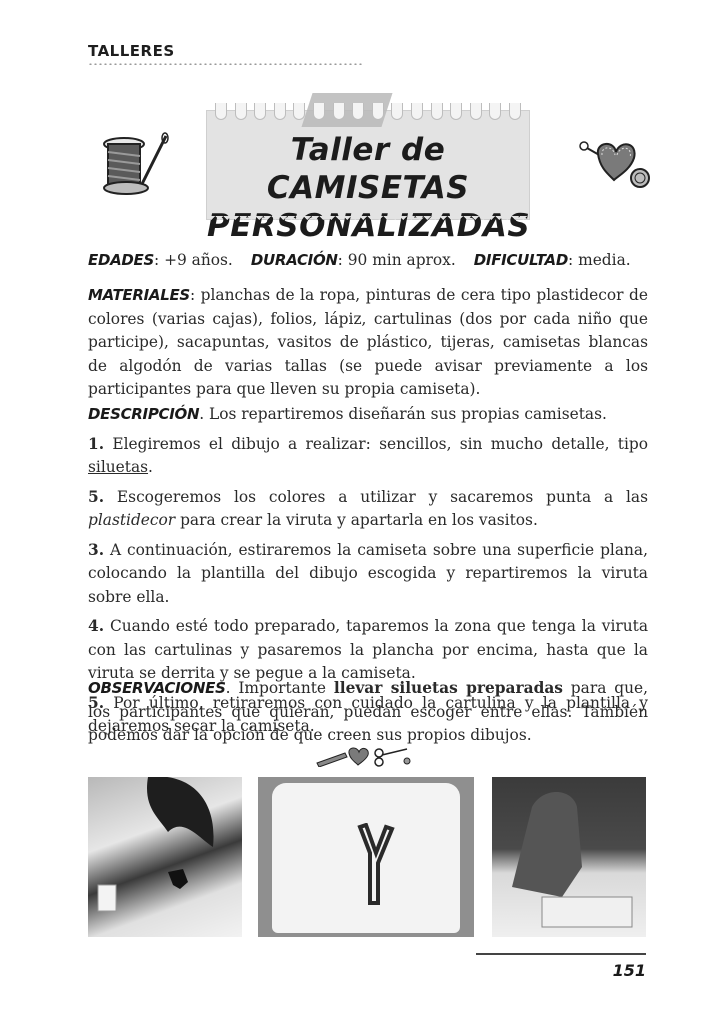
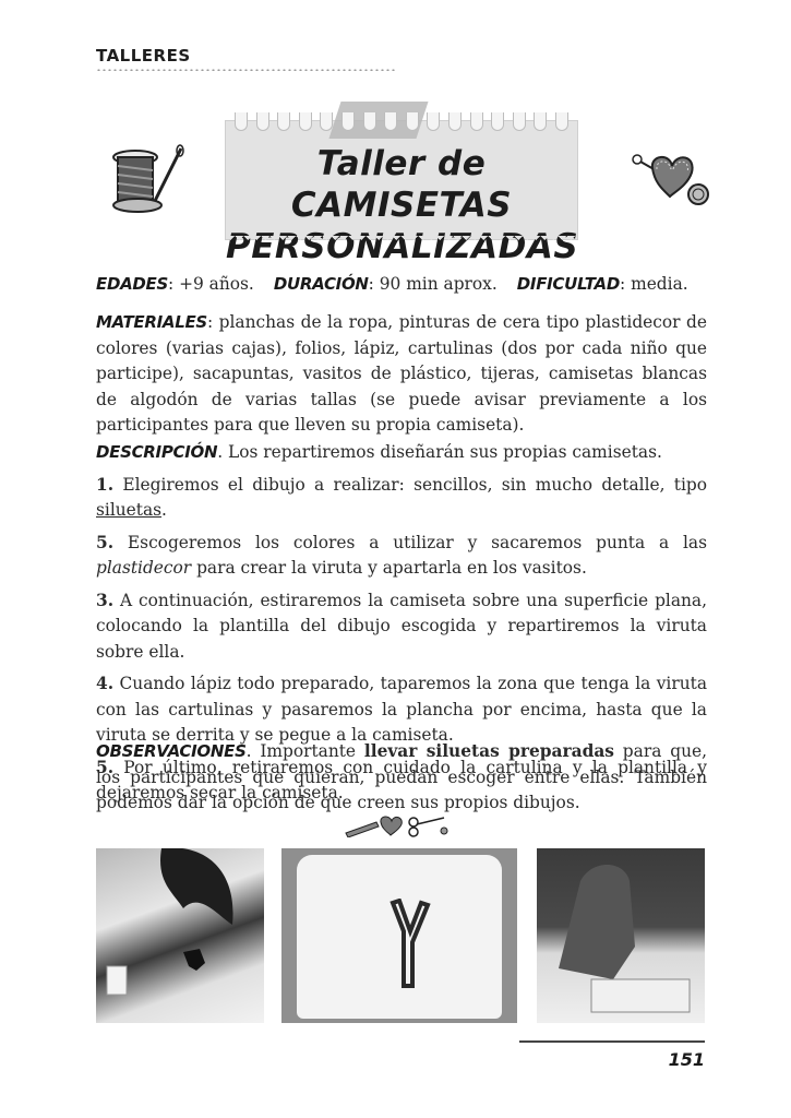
  TALLERES
  Taller de CAMISETAS
  PERSONALIZADAS
  EDADES
  : +9 años.
  DURACIÓN
  : 90 min aprox.
  DIFICULTAD
  : media.
  MATERIALES: planchas de la ropa, pinturas de cera tipo plastidecor de colores (varias cajas), folios, lápiz, cartulinas (dos por cada niño que participe), sacapuntas, vasitos de plástico, tijeras, camisetas blancas de algodón de varias tallas (se puede avisar previamente a los participantes para que lleven su propia camiseta).
  DESCRIPCIÓN. Los repartiremos diseñarán sus propias camisetas.
  1. Elegiremos el dibujo a realizar: sencillos, sin mucho detalle, tipo siluetas.
  5. Escogeremos los colores a utilizar y sacaremos punta a las plastidecor para crear la viruta y apartarla en los vasitos.
  3. A continuación, estiraremos la camiseta sobre una superficie plana, colocando la plantilla del dibujo escogida y repartiremos la viruta sobre ella.
- 4. Cuando esté todo preparado, taparemos la zona que tenga la viruta con las cartulinas y pasaremos la plancha por encima, hasta que la viruta se derrita y se pegue a la camiseta.
+ 4. Cuando lápiz todo preparado, taparemos la zona que tenga la viruta con las cartulinas y pasaremos la plancha por encima, hasta que la viruta se derrita y se pegue a la camiseta.
  5. Por último, retiraremos con cuidado la cartulina y la plantilla y dejaremos secar la camiseta.
  OBSERVACIONES. Importante llevar siluetas preparadas para que, los participantes que quieran, puedan escoger entre ellas. También podemos dar la opción de que creen sus propios dibujos.
  151
